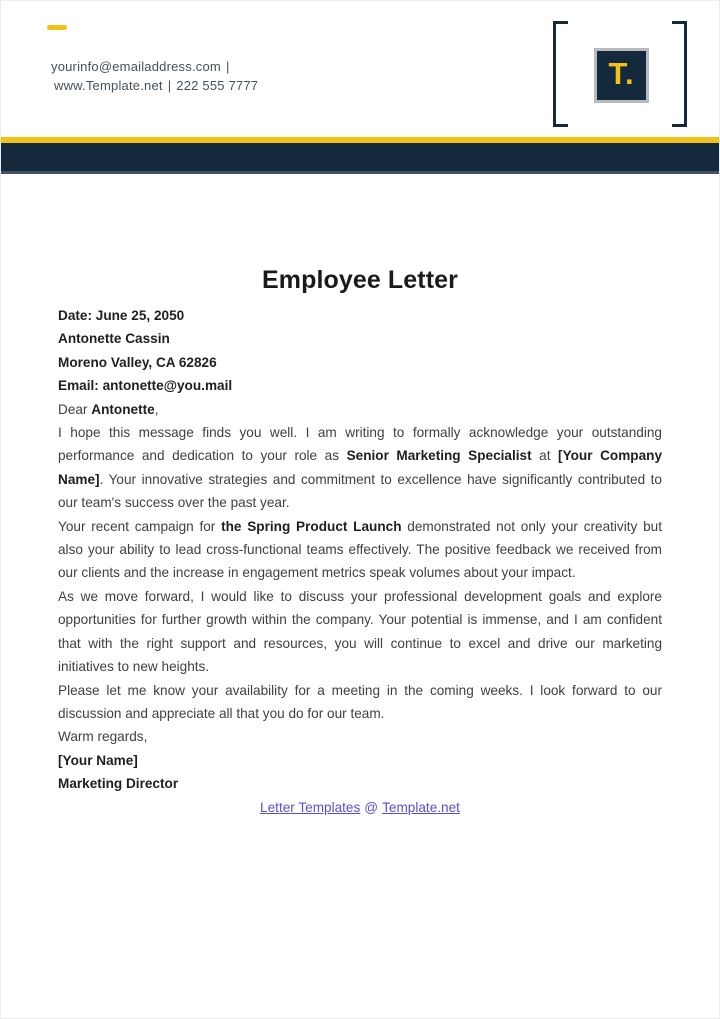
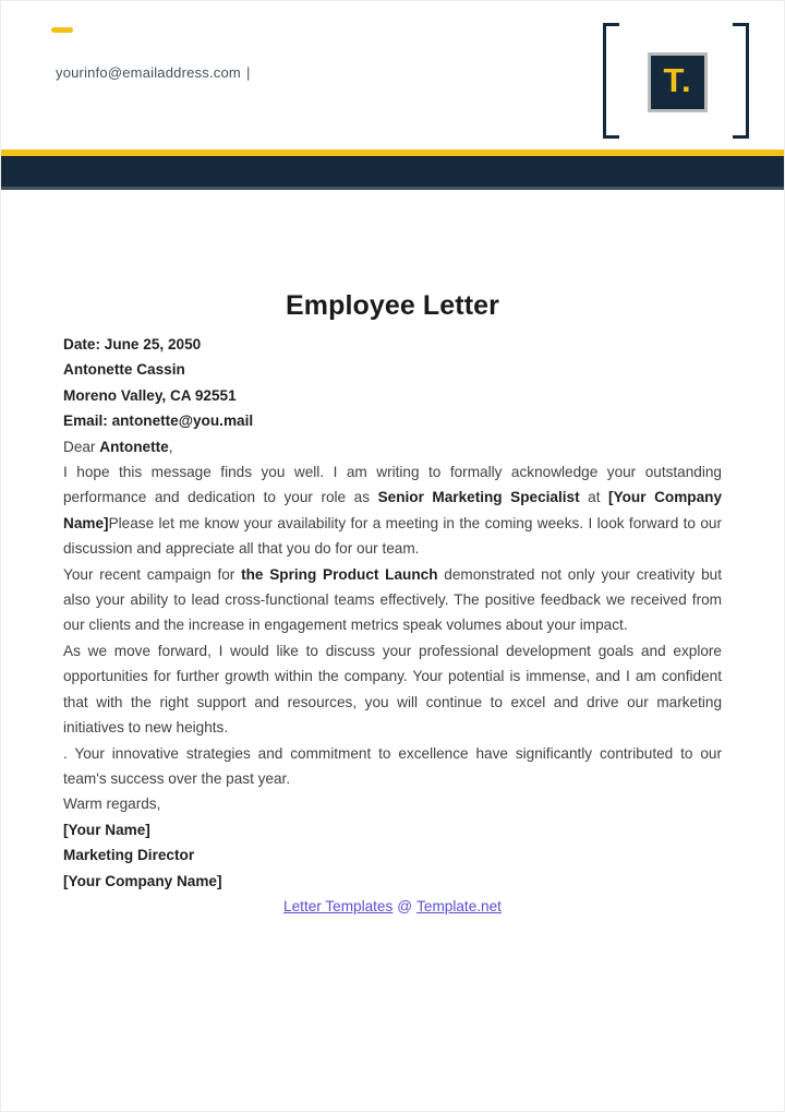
  yourinfo@emailaddress.com |
- www.Template.net | 222 555 7777
  T.
  Employee Letter
  Date: June 25, 2050
  Antonette Cassin
- Moreno Valley, CA 62826
+ Moreno Valley, CA 92551
  Email: antonette@you.mail
  Dear Antonette,
- I hope this message finds you well. I am writing to formally acknowledge your outstanding performance and dedication to your role as Senior Marketing Specialist at [Your Company Name]. Your innovative strategies and commitment to excellence have significantly contributed to our team's success over the past year.
+ I hope this message finds you well. I am writing to formally acknowledge your outstanding performance and dedication to your role as Senior Marketing Specialist at [Your Company Name]Please let me know your availability for a meeting in the coming weeks. I look forward to our discussion and appreciate all that you do for our team.
  Your recent campaign for the Spring Product Launch demonstrated not only your creativity but also your ability to lead cross-functional teams effectively. The positive feedback we received from our clients and the increase in engagement metrics speak volumes about your impact.
  As we move forward, I would like to discuss your professional development goals and explore opportunities for further growth within the company. Your potential is immense, and I am confident that with the right support and resources, you will continue to excel and drive our marketing initiatives to new heights.
- Please let me know your availability for a meeting in the coming weeks. I look forward to our discussion and appreciate all that you do for our team.
+ . Your innovative strategies and commitment to excellence have significantly contributed to our team's success over the past year.
  Warm regards,
  [Your Name]
  Marketing Director
+ [Your Company Name]
  Letter Templates @ Template.net
